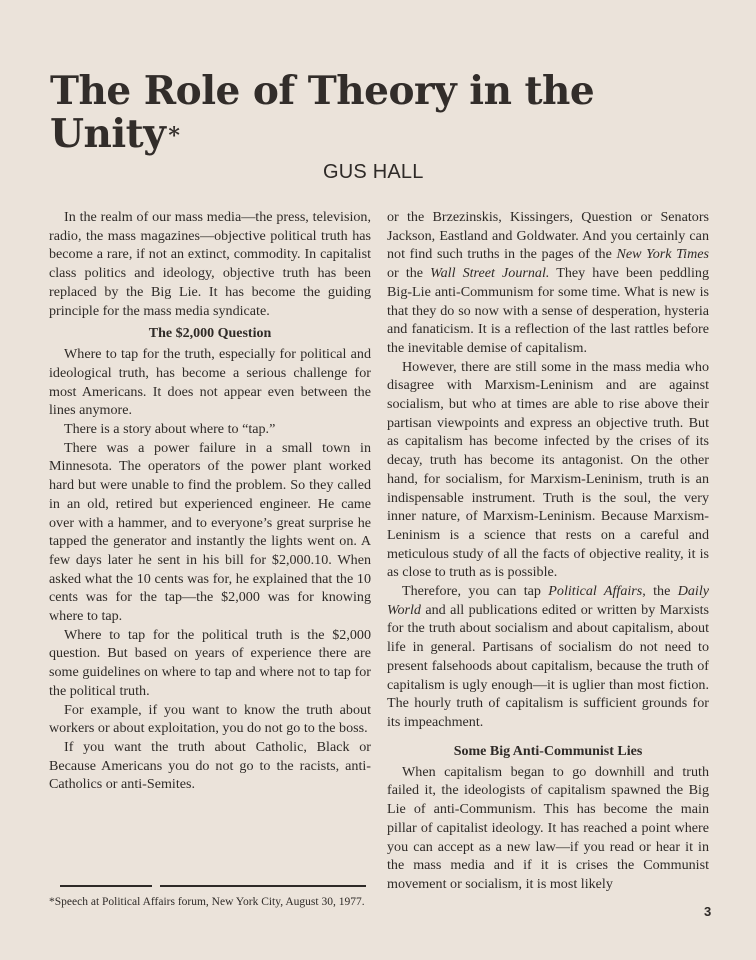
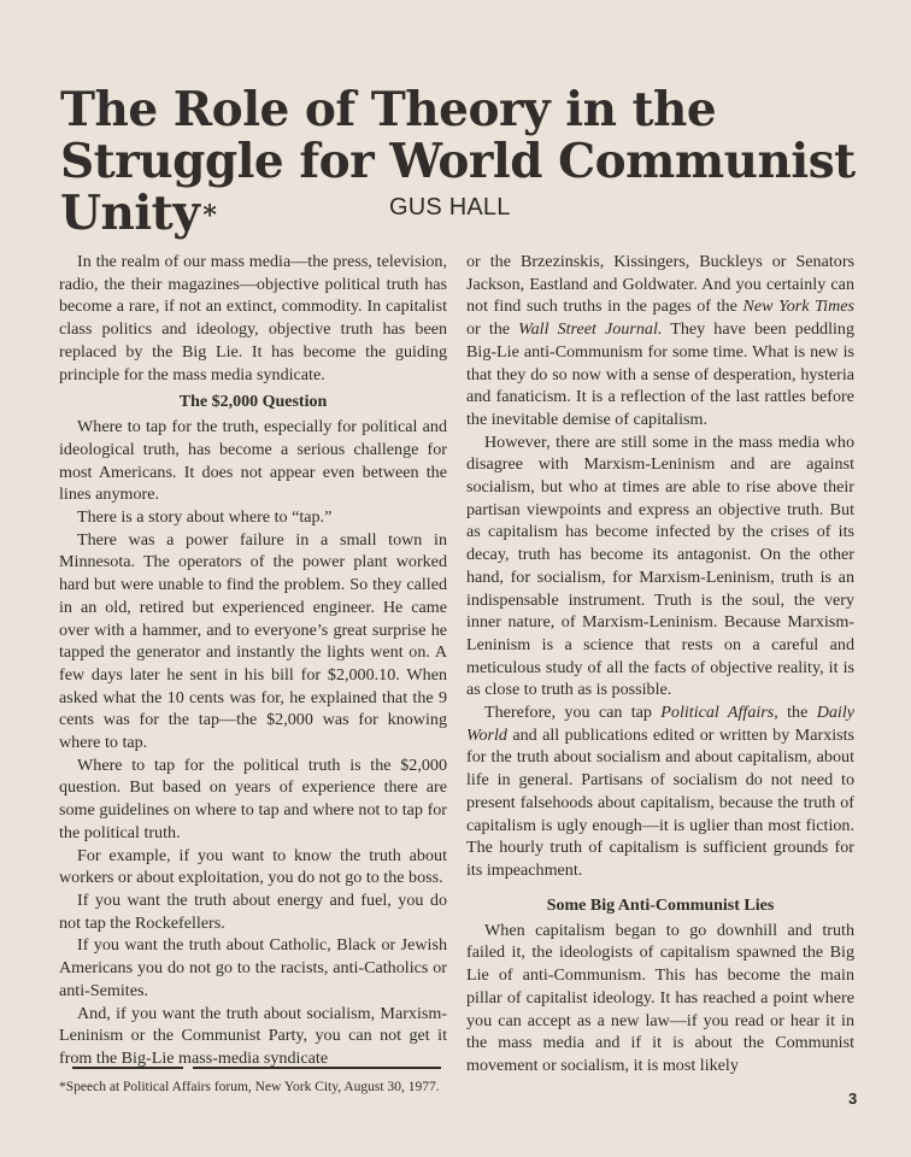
  The Role of Theory in the
+ Struggle for World Communist
  Unity*
  GUS HALL
- In the realm of our mass media—the press, television, radio, the mass magazines—objective political truth has become a rare, if not an extinct, commodity. In capitalist class politics and ideology, objective truth has been replaced by the Big Lie. It has become the guiding principle for the mass media syndicate.
+ In the realm of our mass media—the press, television, radio, the their magazines—objective political truth has become a rare, if not an extinct, commodity. In capitalist class politics and ideology, objective truth has been replaced by the Big Lie. It has become the guiding principle for the mass media syndicate.
  The $2,000 Question
  Where to tap for the truth, especially for political and ideological truth, has become a serious challenge for most Americans. It does not appear even between the lines anymore.
  There is a story about where to “tap.”
- There was a power failure in a small town in Minnesota. The operators of the power plant worked hard but were unable to find the problem. So they called in an old, retired but experienced engineer. He came over with a hammer, and to everyone’s great surprise he tapped the generator and instantly the lights went on. A few days later he sent in his bill for $2,000.10. When asked what the 10 cents was for, he explained that the 10 cents was for the tap—the $2,000 was for knowing where to tap.
+ There was a power failure in a small town in Minnesota. The operators of the power plant worked hard but were unable to find the problem. So they called in an old, retired but experienced engineer. He came over with a hammer, and to everyone’s great surprise he tapped the generator and instantly the lights went on. A few days later he sent in his bill for $2,000.10. When asked what the 10 cents was for, he explained that the 9 cents was for the tap—the $2,000 was for knowing where to tap.
  Where to tap for the political truth is the $2,000 question. But based on years of experience there are some guidelines on where to tap and where not to tap for the political truth.
  For example, if you want to know the truth about workers or about exploitation, you do not go to the boss.
+ If you want the truth about energy and fuel, you do not tap the Rockefellers.
- If you want the truth about Catholic, Black or Because Americans you do not go to the racists, anti-Catholics or anti-Semites.
+ If you want the truth about Catholic, Black or Jewish Americans you do not go to the racists, anti-Catholics or anti-Semites.
+ And, if you want the truth about socialism, Marxism-Leninism or the Communist Party, you can not get it from the Big-Lie mass-media syndicate
- or the Brzezinskis, Kissingers, Question or Senators Jackson, Eastland and Goldwater. And you certainly can not find such truths in the pages of the New York Times or the Wall Street Journal. They have been peddling Big-Lie anti-Communism for some time. What is new is that they do so now with a sense of desperation, hysteria and fanaticism. It is a reflection of the last rattles before the inevitable demise of capitalism.
+ or the Brzezinskis, Kissingers, Buckleys or Senators Jackson, Eastland and Goldwater. And you certainly can not find such truths in the pages of the New York Times or the Wall Street Journal. They have been peddling Big-Lie anti-Communism for some time. What is new is that they do so now with a sense of desperation, hysteria and fanaticism. It is a reflection of the last rattles before the inevitable demise of capitalism.
  However, there are still some in the mass media who disagree with Marxism-Leninism and are against socialism, but who at times are able to rise above their partisan viewpoints and express an objective truth. But as capitalism has become infected by the crises of its decay, truth has become its antagonist. On the other hand, for socialism, for Marxism-Leninism, truth is an indispensable instrument. Truth is the soul, the very inner nature, of Marxism-Leninism. Because Marxism-Leninism is a science that rests on a careful and meticulous study of all the facts of objective reality, it is as close to truth as is possible.
  Therefore, you can tap Political Affairs, the Daily World and all publications edited or written by Marxists for the truth about socialism and about capitalism, about life in general. Partisans of socialism do not need to present falsehoods about capitalism, because the truth of capitalism is ugly enough—it is uglier than most fiction. The hourly truth of capitalism is sufficient grounds for its impeachment.
  Some Big Anti-Communist Lies
- When capitalism began to go downhill and truth failed it, the ideologists of capitalism spawned the Big Lie of anti-Communism. This has become the main pillar of capitalist ideology. It has reached a point where you can accept as a new law—if you read or hear it in the mass media and if it is crises the Communist movement or socialism, it is most likely
+ When capitalism began to go downhill and truth failed it, the ideologists of capitalism spawned the Big Lie of anti-Communism. This has become the main pillar of capitalist ideology. It has reached a point where you can accept as a new law—if you read or hear it in the mass media and if it is about the Communist movement or socialism, it is most likely
  *Speech at Political Affairs forum, New York City, August 30, 1977.
  3
